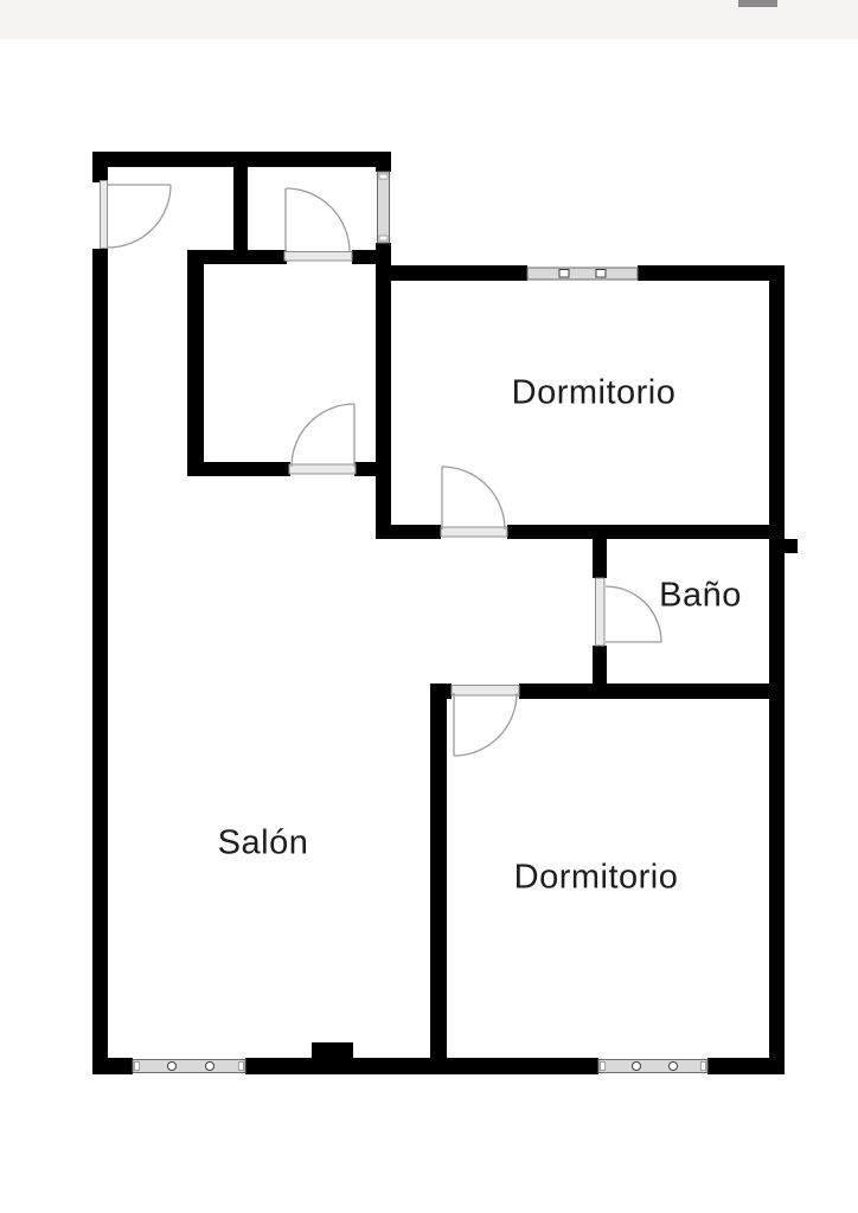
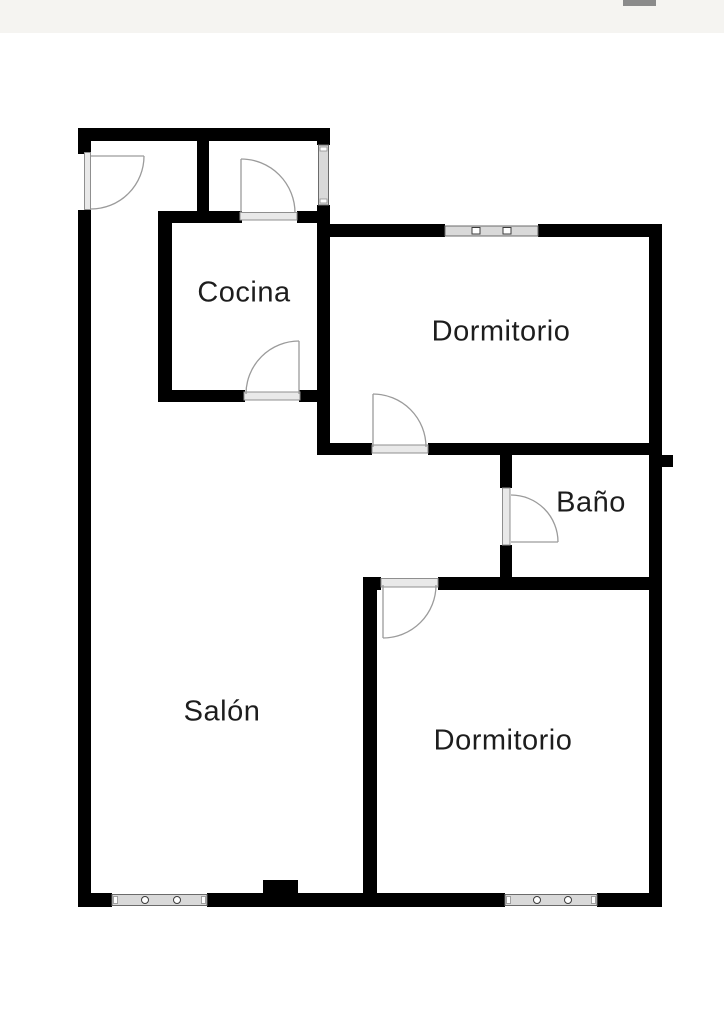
+ Cocina
  Dormitorio
  Baño
  Salón
  Dormitorio
